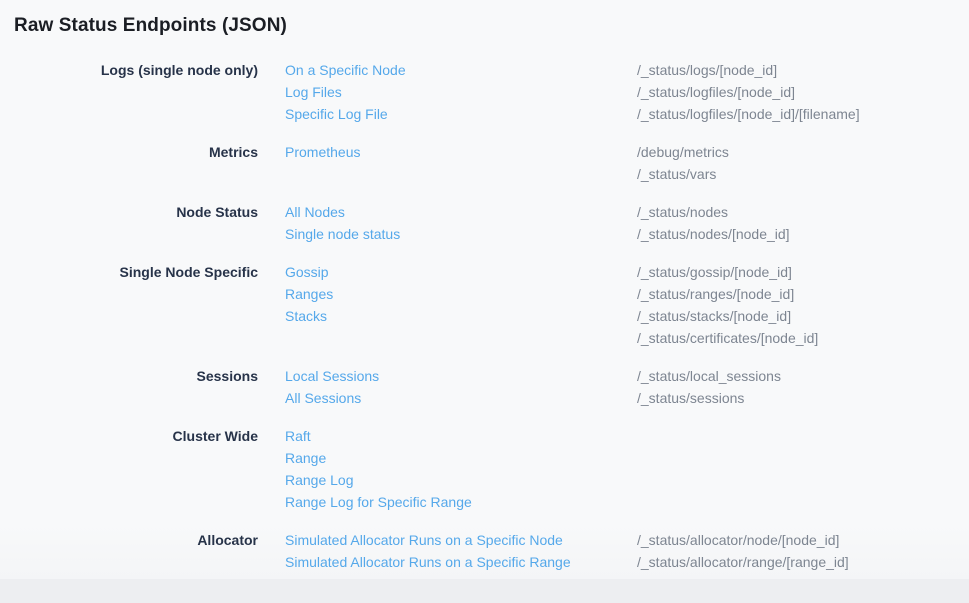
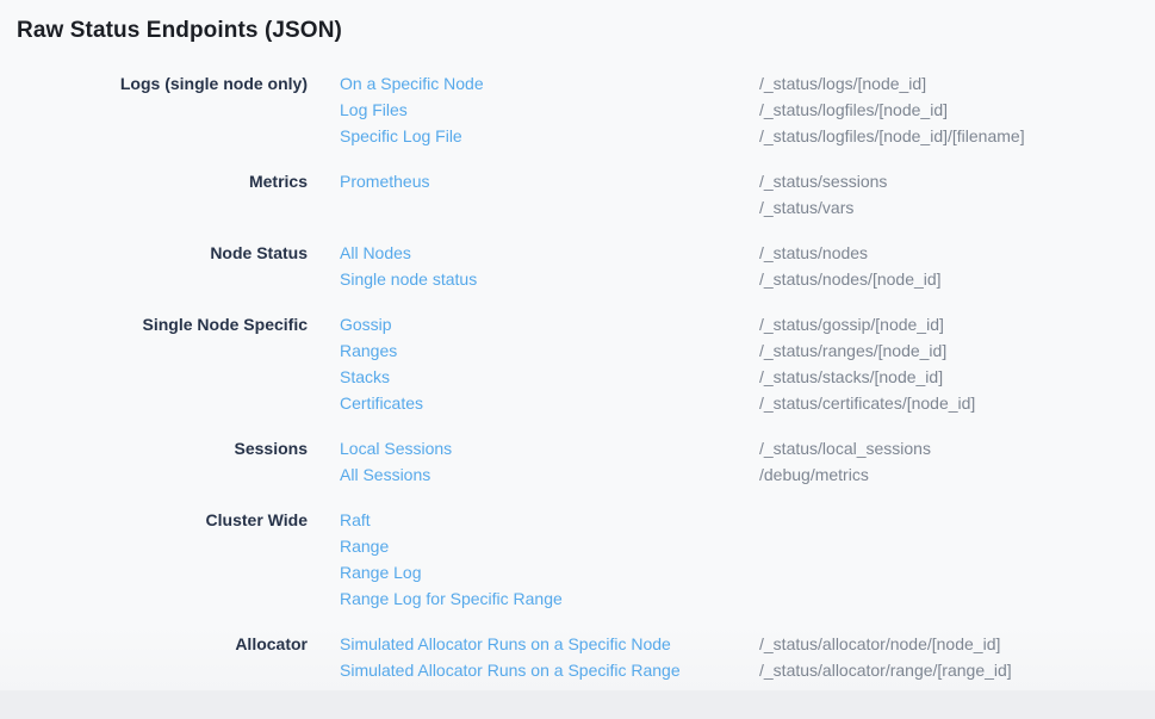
  Raw Status Endpoints (JSON)
  Logs (single node only)
  On a Specific Node
  Log Files
  Specific Log File
  /_status/logs/[node_id]
  /_status/logfiles/[node_id]
  /_status/logfiles/[node_id]/[filename]
  Metrics
  Prometheus
- /debug/metrics
+ /_status/sessions
  /_status/vars
  Node Status
  All Nodes
  Single node status
  /_status/nodes
  /_status/nodes/[node_id]
  Single Node Specific
  Gossip
  Ranges
  Stacks
+ Certificates
  /_status/gossip/[node_id]
  /_status/ranges/[node_id]
  /_status/stacks/[node_id]
  /_status/certificates/[node_id]
  Sessions
  Local Sessions
  All Sessions
  /_status/local_sessions
- /_status/sessions
+ /debug/metrics
  Cluster Wide
  Raft
  Range
  Range Log
  Range Log for Specific Range
  Allocator
  Simulated Allocator Runs on a Specific Node
  Simulated Allocator Runs on a Specific Range
  /_status/allocator/node/[node_id]
  /_status/allocator/range/[range_id]
